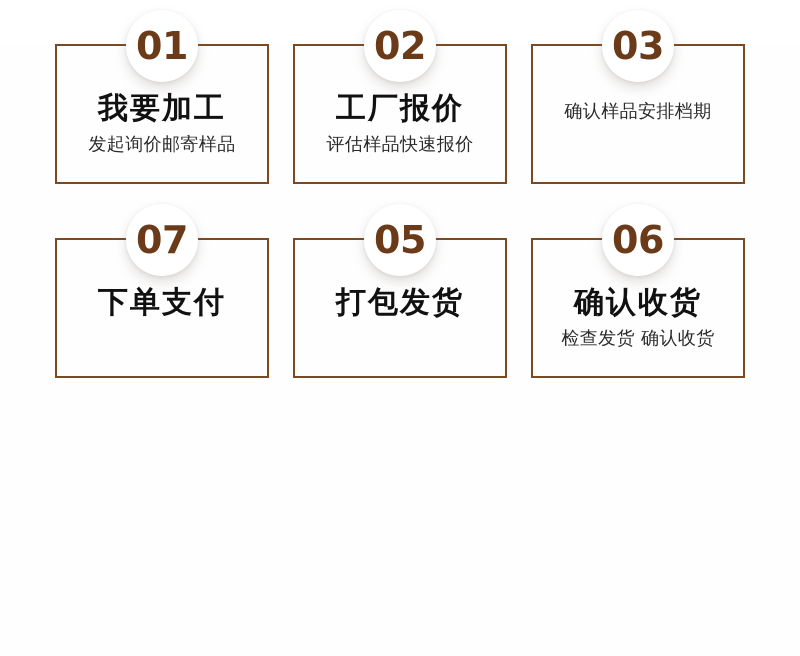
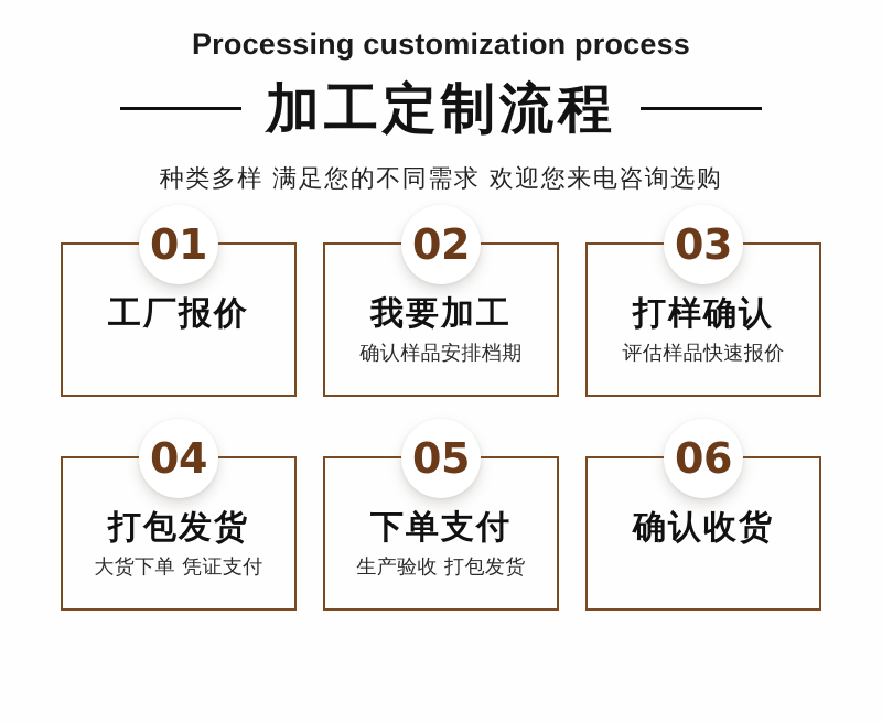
+ Processing customization process
+ 加工定制流程
+ 种类多样 满足您的不同需求 欢迎您来电咨询选购
  01
- 我要加工
+ 工厂报价
- 发起询价邮寄样品
  02
- 工厂报价
+ 我要加工
- 评估样品快速报价
+ 确认样品安排档期
  03
+ 打样确认
- 确认样品安排档期
+ 评估样品快速报价
- 07
+ 04
- 下单支付
+ 打包发货
+ 大货下单 凭证支付
  05
- 打包发货
+ 下单支付
+ 生产验收 打包发货
  06
  确认收货
- 检查发货 确认收货
